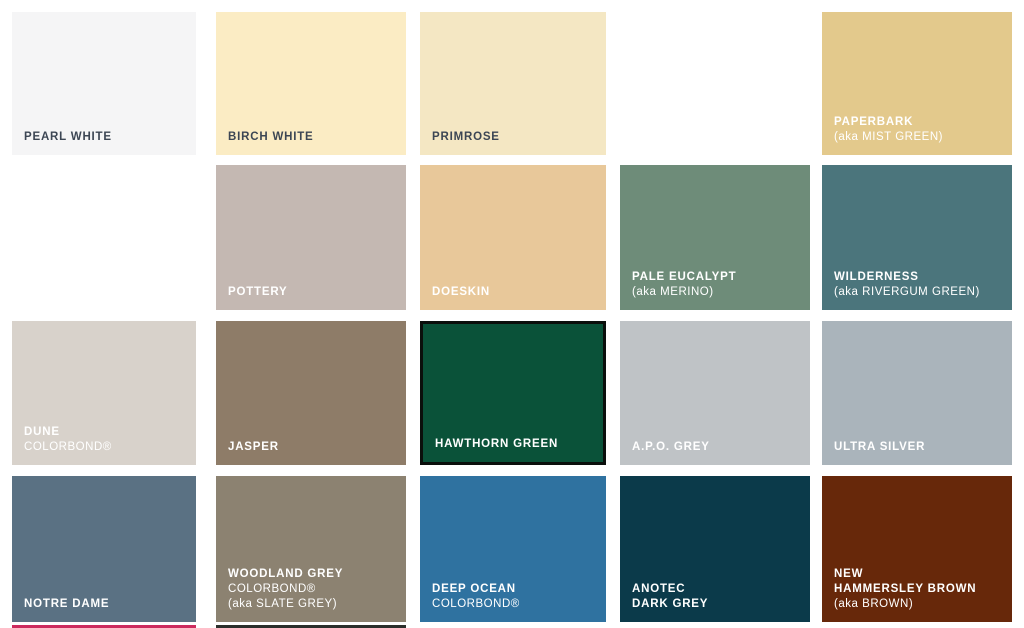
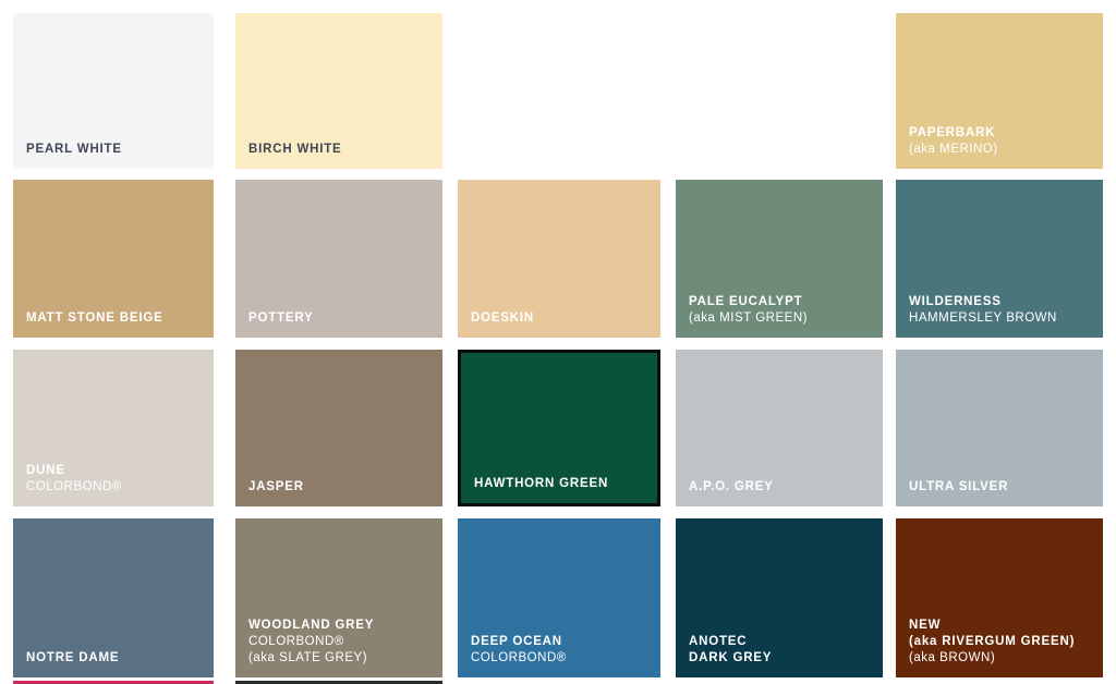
  PEARL WHITE
  BIRCH WHITE
- PRIMROSE
  PAPERBARK
- (aka MIST GREEN)
+ (aka MERINO)
+ MATT STONE BEIGE
  POTTERY
  DOESKIN
  PALE EUCALYPT
- (aka MERINO)
+ (aka MIST GREEN)
  WILDERNESS
- (aka RIVERGUM GREEN)
+ HAMMERSLEY BROWN
  DUNE
  COLORBOND®
  JASPER
  HAWTHORN GREEN
  A.P.O. GREY
  ULTRA SILVER
  NOTRE DAME
  WOODLAND GREY
  COLORBOND®
  (aka SLATE GREY)
  DEEP OCEAN
  COLORBOND®
  ANOTEC
  DARK GREY
  NEW
- HAMMERSLEY BROWN
+ (aka RIVERGUM GREEN)
  (aka BROWN)
